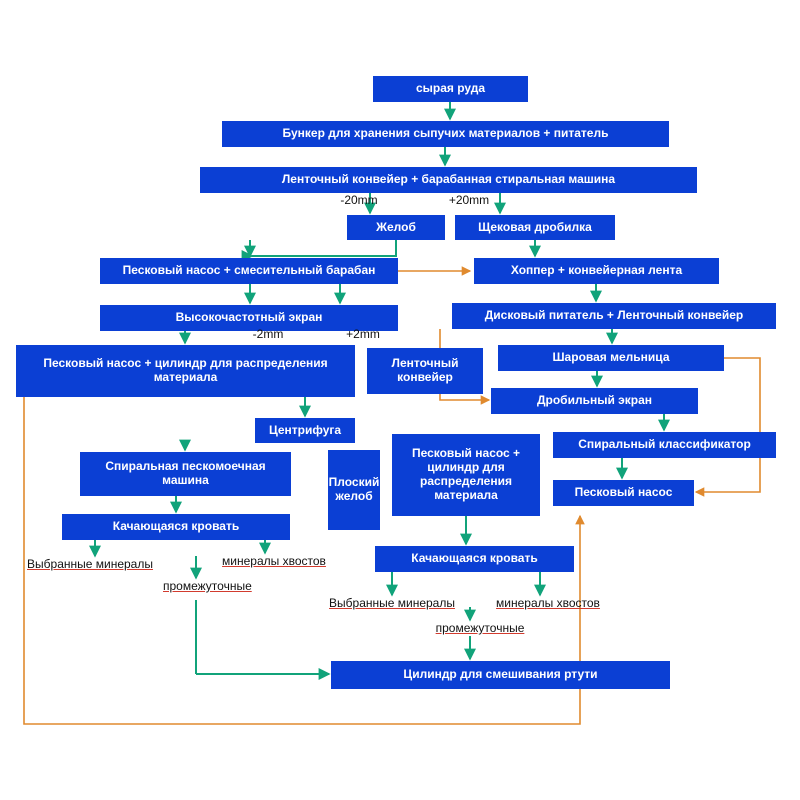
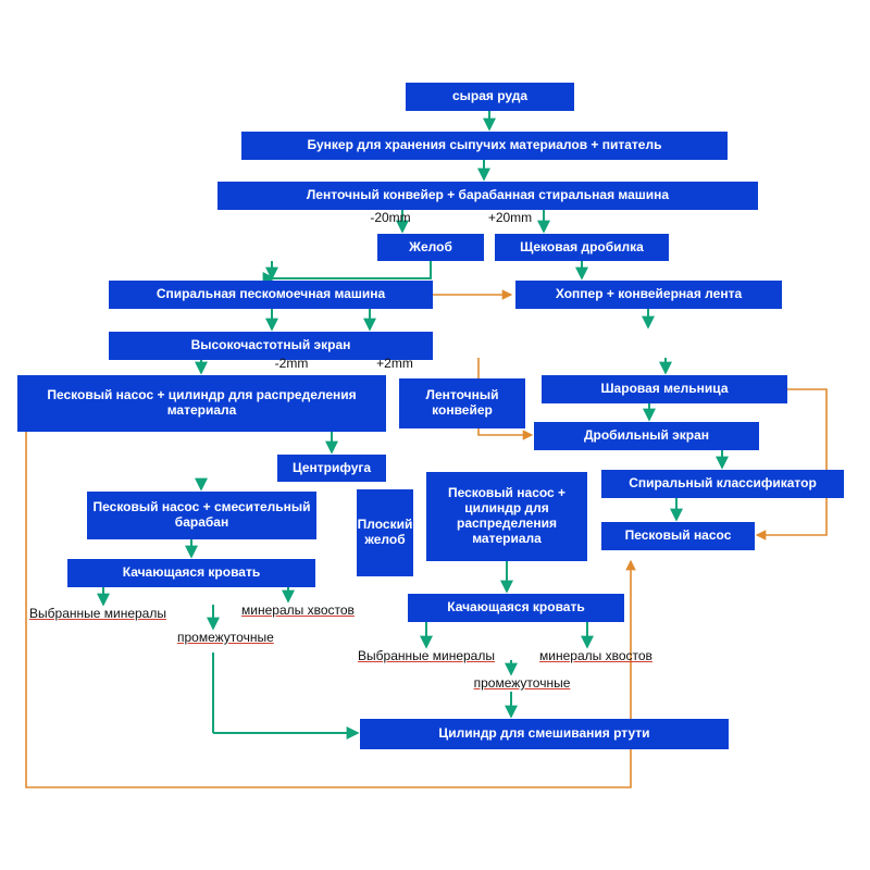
  сырая руда
  Бункер для хранения сыпучих материалов + питатель
  Ленточный конвейер + барабанная стиральная машина
  Желоб
  Щековая дробилка
- Песковый насос + смесительный барабан
+ Спиральная пескомоечная машина
  Хоппер + конвейерная лента
  Высокочастотный экран
- Дисковый питатель + Ленточный конвейер
  Песковый насос + цилиндр для распределения материала
  Ленточный конвейер
  Шаровая мельница
  Дробильный экран
  Центрифуга
  Спиральный классификатор
- Спиральная пескомоечная машина
+ Песковый насос + смесительный барабан
  Плоский желоб
  Песковый насос + цилиндр для распределения материала
  Песковый насос
  Качающаяся кровать
  Качающаяся кровать
  Цилиндр для смешивания ртути
  -20mm
  +20mm
  -2mm
  +2mm
  Выбранные минералы
  минералы хвостов
  промежуточные
  Выбранные минералы
  минералы хвостов
  промежуточные
